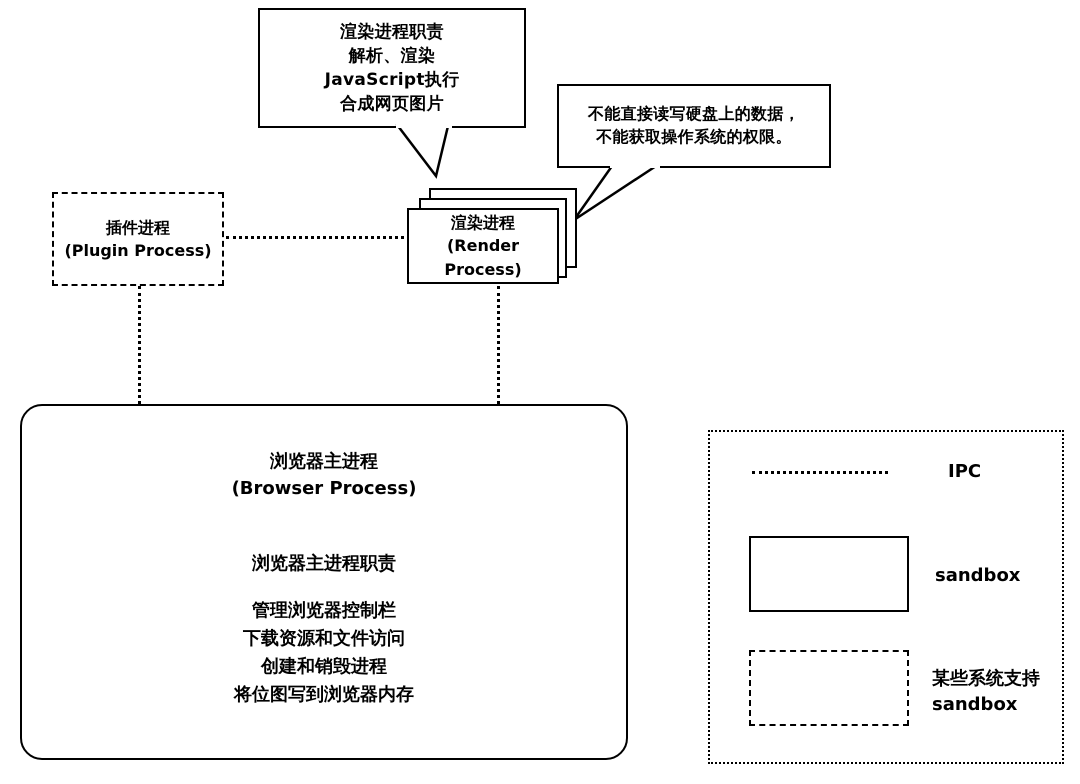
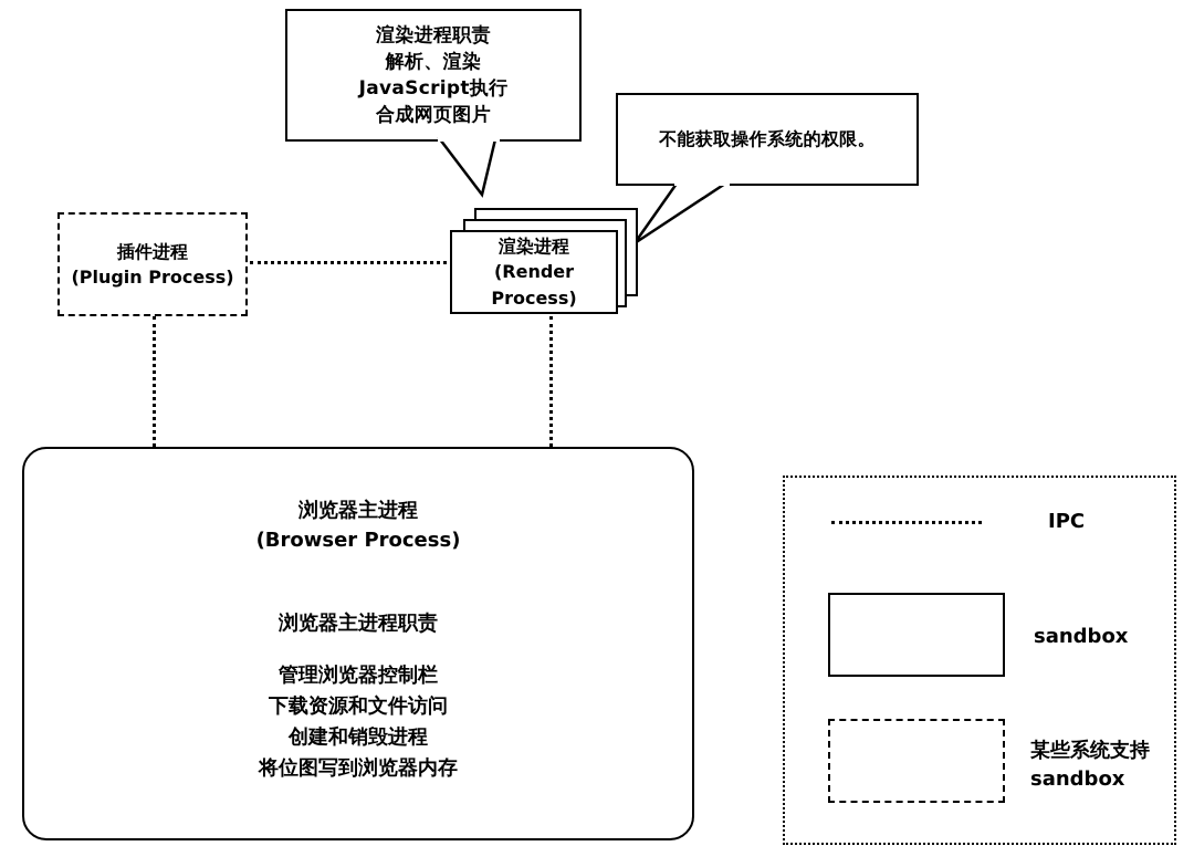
  渲染进程职责
  解析、渲染
  JavaScript执行
  合成网页图片
- 不能直接读写硬盘上的数据，
  不能获取操作系统的权限。
  插件进程
  (Plugin Process)
  渲染进程
  (Render Process)
  浏览器主进程
  (Browser Process)
  浏览器主进程职责
  管理浏览器控制栏
  下载资源和文件访问
  创建和销毁进程
  将位图写到浏览器内存
  IPC
  sandbox
  某些系统支持
  sandbox
